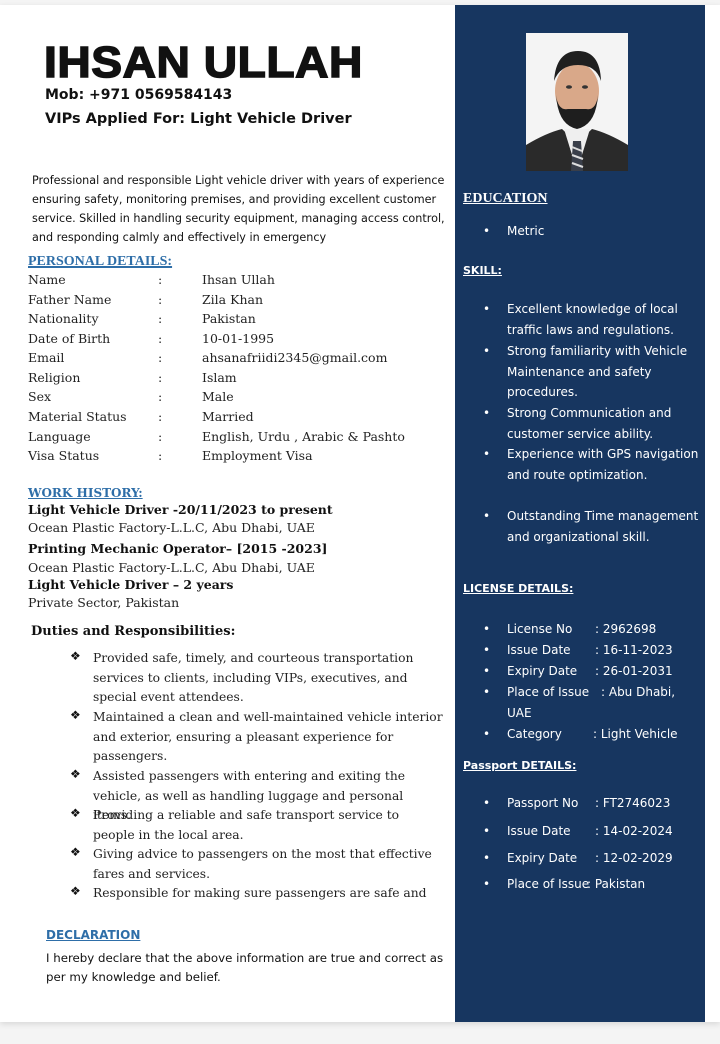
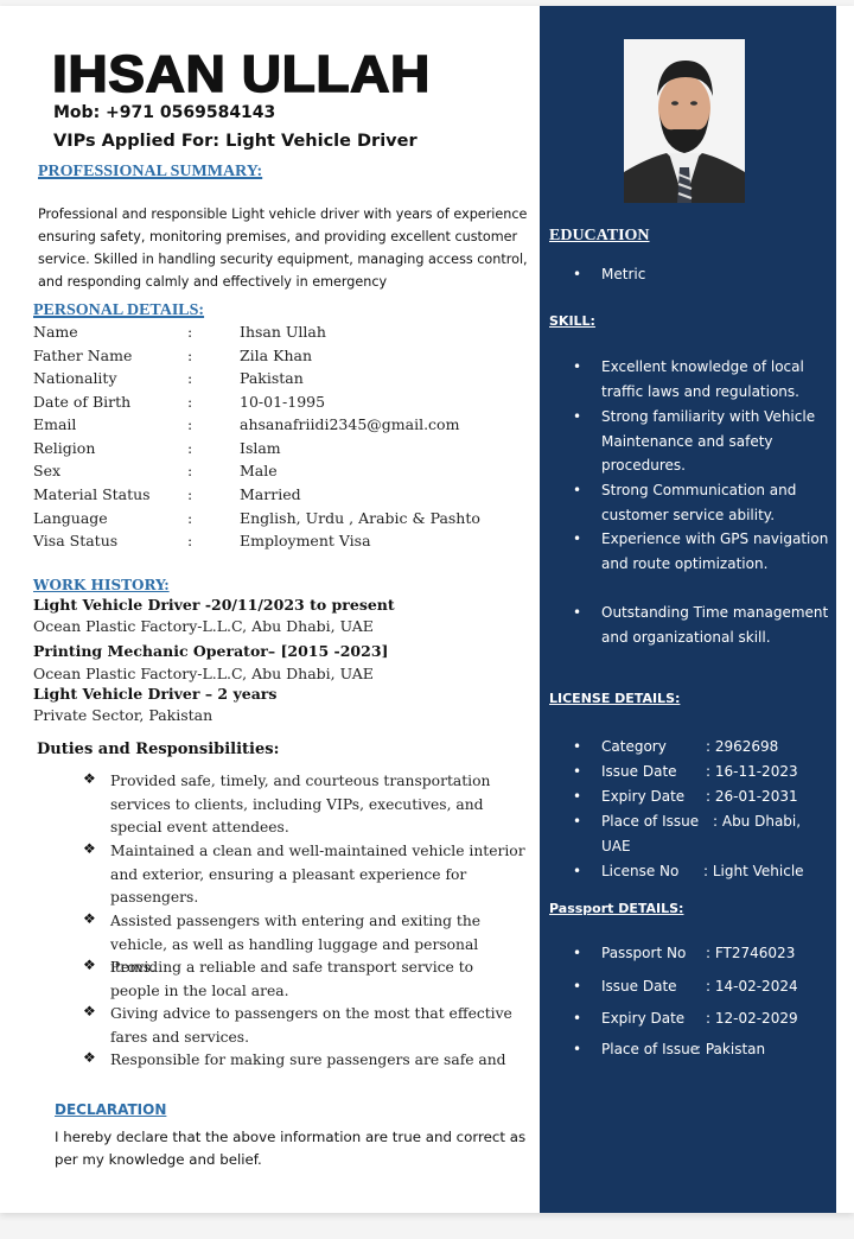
  IHSAN ULLAH
  Mob: +971 0569584143
  VIPs Applied For: Light Vehicle Driver
+ PROFESSIONAL SUMMARY:
  Professional and responsible Light vehicle driver with years of experience ensuring safety, monitoring premises, and providing excellent customer service. Skilled in handling security equipment, managing access control, and responding calmly and effectively in emergency
  PERSONAL DETAILS:
  Name
  :
  Ihsan Ullah
  Father Name
  :
  Zila Khan
  Nationality
  :
  Pakistan
  Date of Birth
  :
  10-01-1995
  Email
  :
  ahsanafriidi2345@gmail.com
  Religion
  :
  Islam
  Sex
  :
  Male
  Material Status
  :
  Married
  Language
  :
  English, Urdu , Arabic & Pashto
  Visa Status
  :
  Employment Visa
  WORK HISTORY:
  Light Vehicle Driver -20/11/2023 to present
  Ocean Plastic Factory-L.L.C, Abu Dhabi, UAE
  Printing Mechanic Operator– [2015 -2023]
  Ocean Plastic Factory-L.L.C, Abu Dhabi, UAE
  Light Vehicle Driver – 2 years
  Private Sector, Pakistan
  Duties and Responsibilities:
  ❖
  Provided safe, timely, and courteous transportation services to clients, including VIPs, executives, and special event attendees.
  ❖
  Maintained a clean and well-maintained vehicle interior and exterior, ensuring a pleasant experience for passengers.
  ❖
  Assisted passengers with entering and exiting the vehicle, as well as handling luggage and personal items.
  ❖
  Providing a reliable and safe transport service to people in the local area.
  ❖
  Giving advice to passengers on the most that effective fares and services.
  ❖
  Responsible for making sure passengers are safe and
  DECLARATION
  I hereby declare that the above information are true and correct as per my knowledge and belief.
  EDUCATION
  •
  Metric
  SKILL:
  •
  Excellent knowledge of local traffic laws and regulations.
  •
  Strong familiarity with Vehicle Maintenance and safety procedures.
  •
  Strong Communication and customer service ability.
  •
  Experience with GPS navigation and route optimization.
  •
  Outstanding Time management and organizational skill.
  LICENSE DETAILS:
  •
- License No
+ Category
  : 2962698
  •
  Issue Date
  : 16-11-2023
  •
  Expiry Date
  : 26-01-2031
  •
  Place of Issue
  : Abu Dhabi,
  UAE
  •
- Category
+ License No
  : Light Vehicle
  Passport DETAILS:
  •
  Passport No
  : FT2746023
  •
  Issue Date
  : 14-02-2024
  •
  Expiry Date
  : 12-02-2029
  •
  Place of Issue
  : Pakistan
